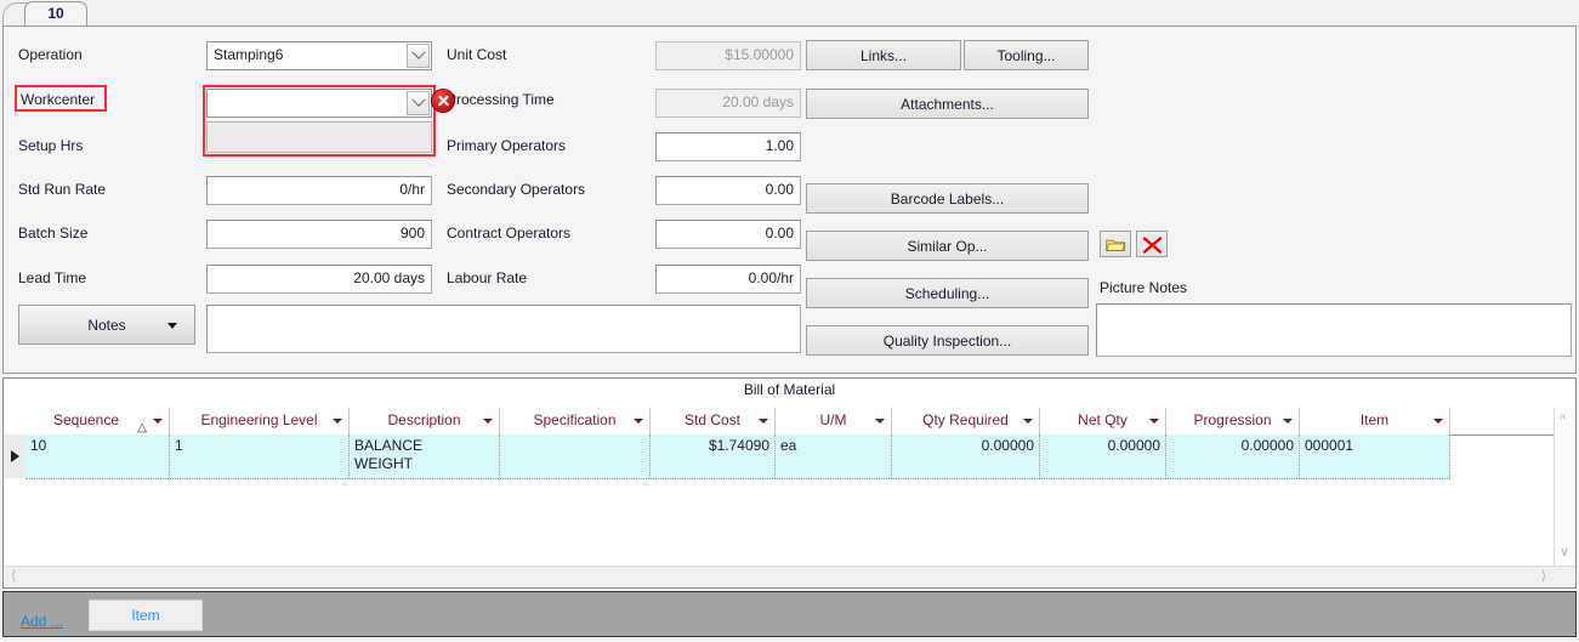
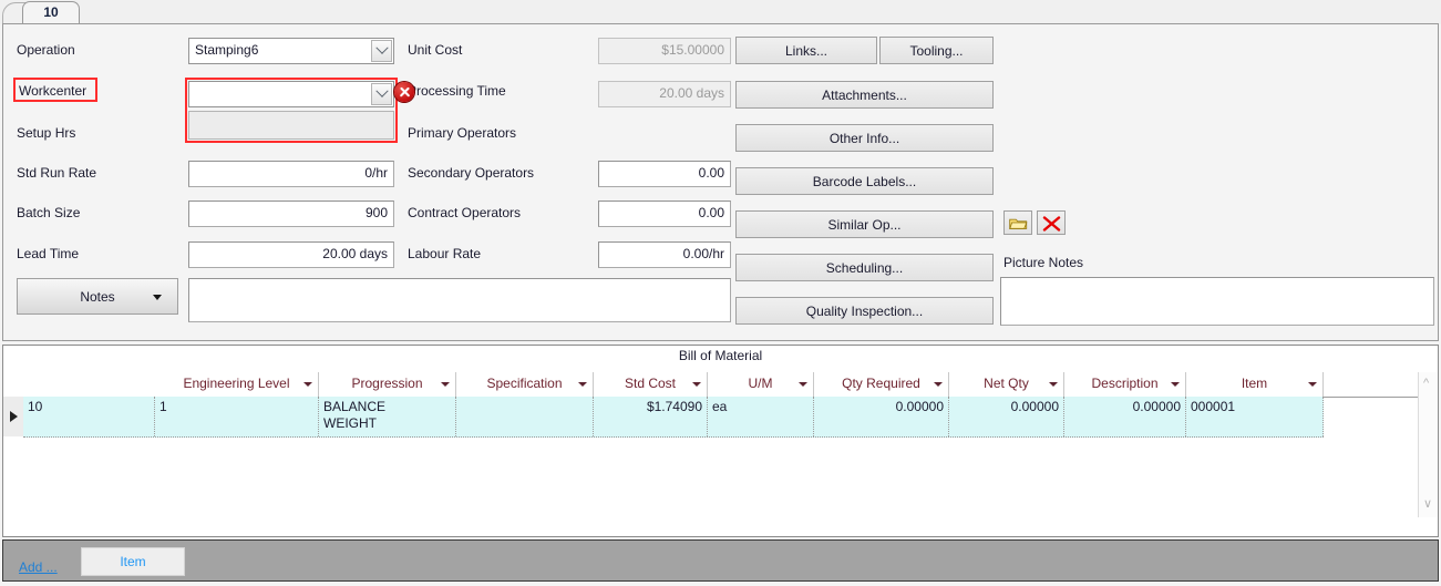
  10
  Operation
  Workcenter
  Setup Hrs
  Std Run Rate
  Batch Size
  Lead Time
  Stamping6
  0/hr
  900
  20.00 days
  Unit Cost
  rocessing Time
  Primary Operators
  Secondary Operators
  Contract Operators
  Labour Rate
  $15.00000
  20.00 days
- 1.00
  0.00
  0.00
  0.00/hr
  Links...
  Tooling...
  Attachments...
+ Other Info...
  Barcode Labels...
  Similar Op...
  Scheduling...
  Quality Inspection...
  Picture Notes
  Notes
  Bill of Material
- Sequence
- △
  Engineering Level
- Description
+ Progression
  Specification
  Std Cost
  U/M
  Qty Required
  Net Qty
- Progression
+ Description
  Item
  10
  1
  BALANCE
  WEIGHT
  $1.74090
  ea
  0.00000
  0.00000
  0.00000
  000001
  ^
  ∨
- ⟨
- ⟩
  Add ...
  Item
